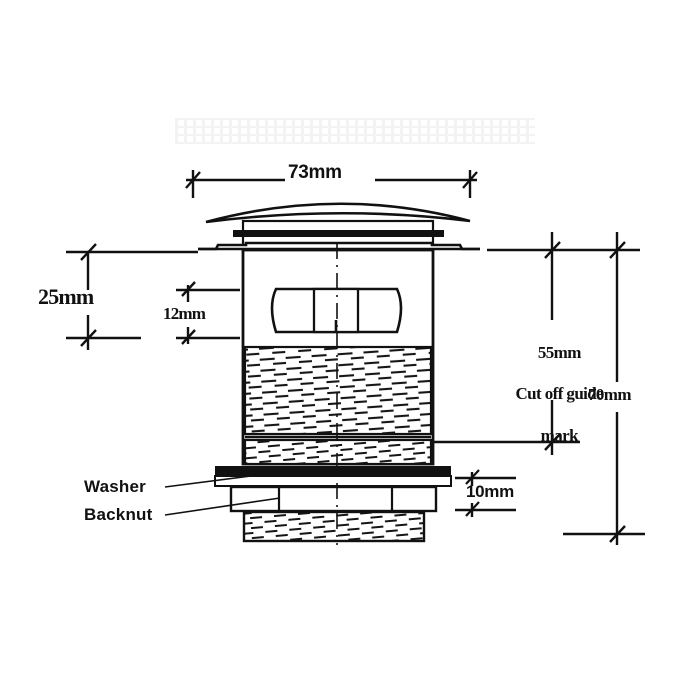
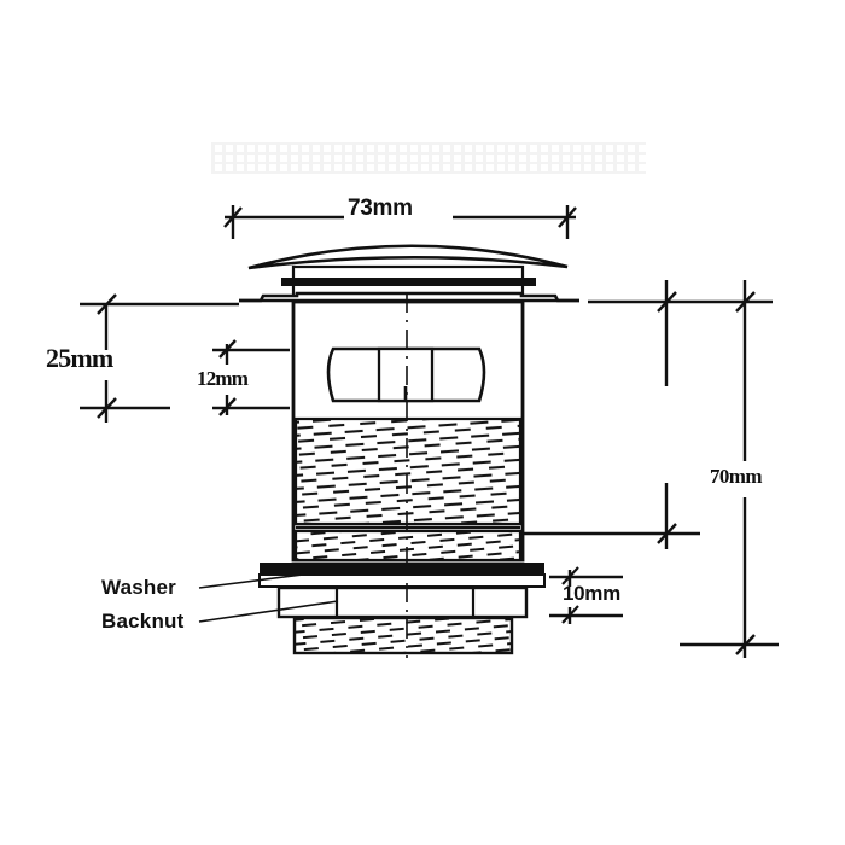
  73mm
  25mm
  12mm
  10mm
- 55mm
- Cut off guide
- mark
  70mm
  Washer
  Backnut
